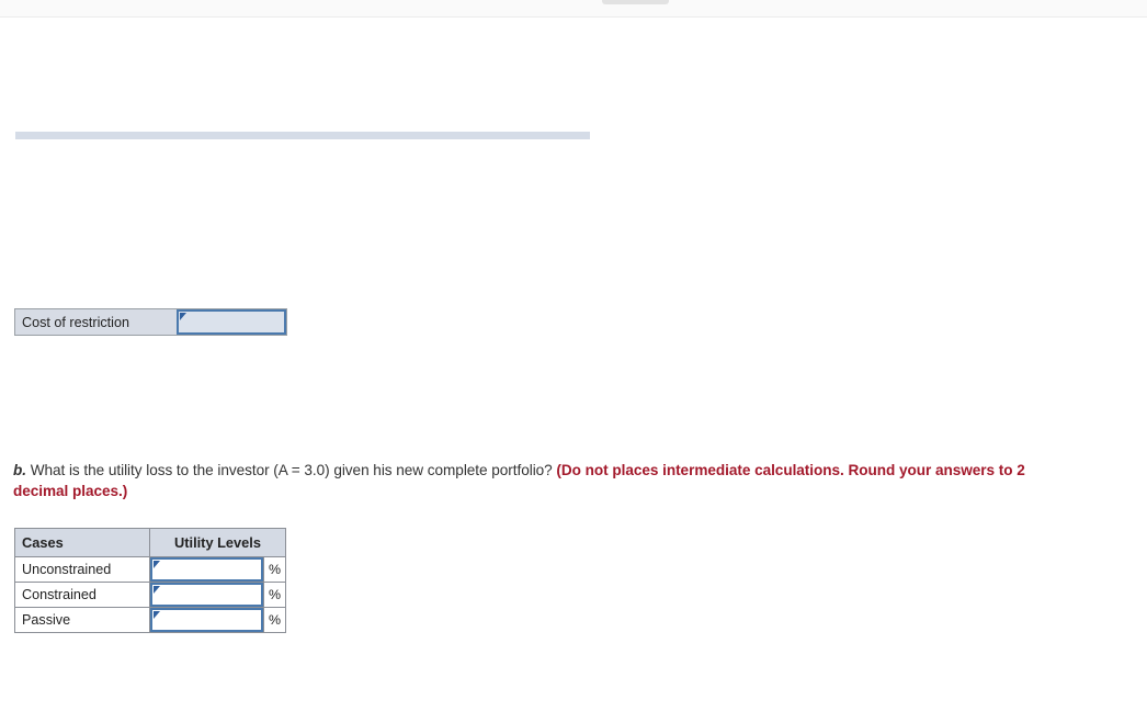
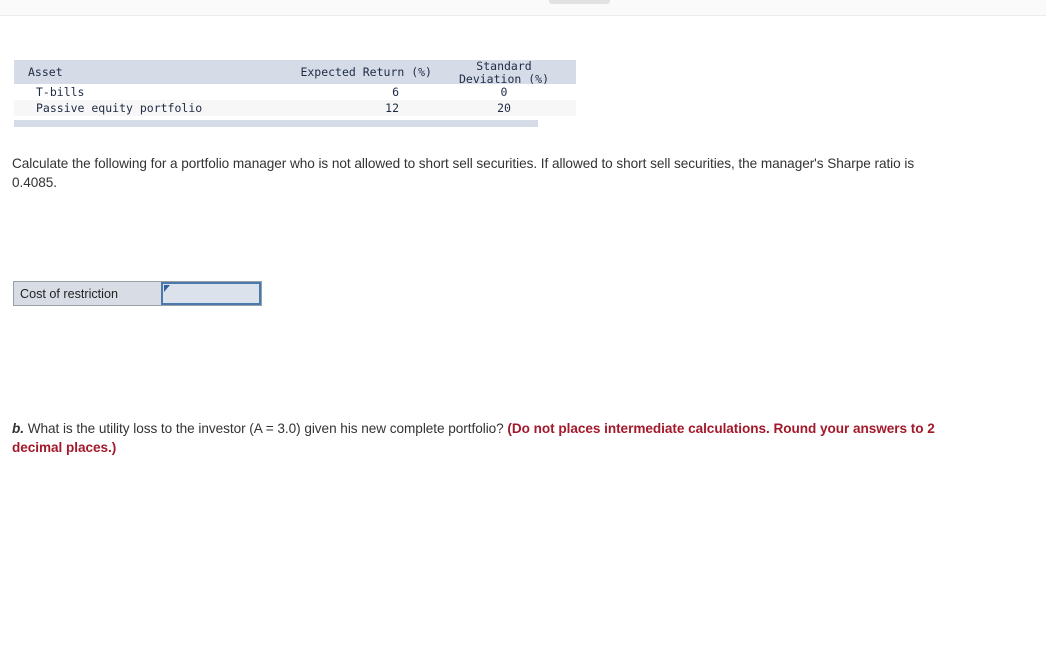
+ Asset	Expected Return (%)	Standard Deviation (%)
+ T-bills	6	0
+ Passive equity portfolio	12	20
+ Calculate the following for a portfolio manager who is not allowed to short sell securities. If allowed to short sell securities, the manager's Sharpe ratio is 0.4085.
  Cost of restriction
  b. What is the utility loss to the investor (A = 3.0) given his new complete portfolio? (Do not places intermediate calculations. Round your answers to 2 decimal places.)
- Cases	Utility Levels
- Unconstrained	%
- Constrained	%
- Passive	%
